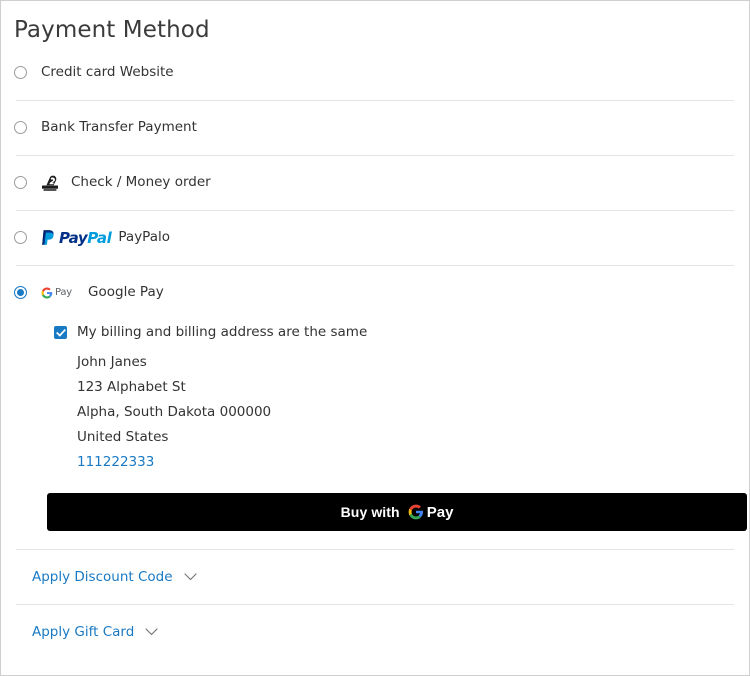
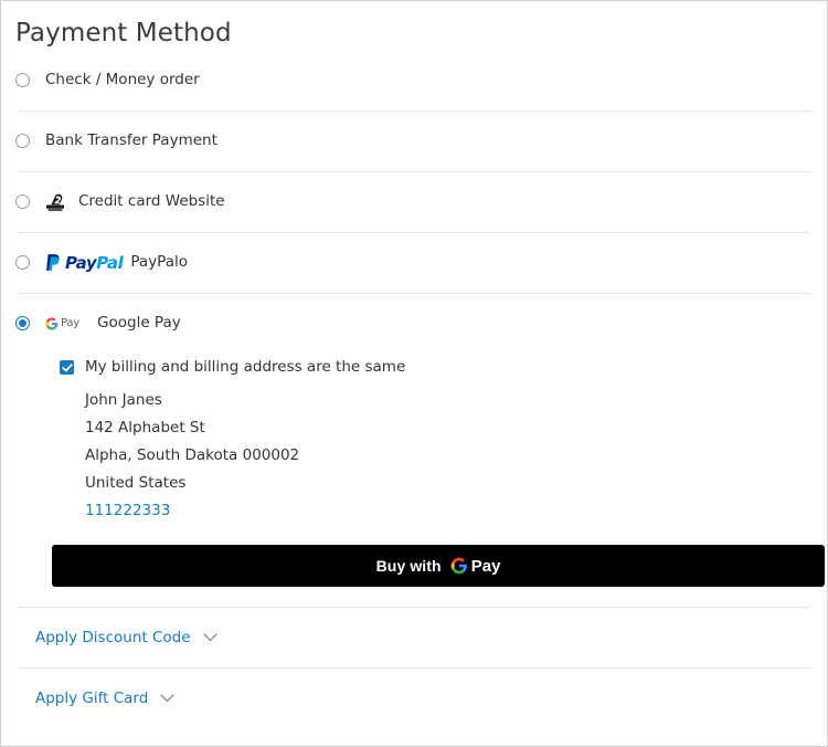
  Payment Method
- Credit card Website
+ Check / Money order
  Bank Transfer Payment
- Check / Money order
+ Credit card Website
  Pay
  Pal
  PayPalo
  Pay
  Google Pay
  My billing and billing address are the same
  John Janes
- 123 Alphabet St
+ 142 Alphabet St
- Alpha, South Dakota 000000
+ Alpha, South Dakota 000002
  United States
  111222333
  Buy with
  Pay
  Apply Discount Code
  Apply Gift Card
